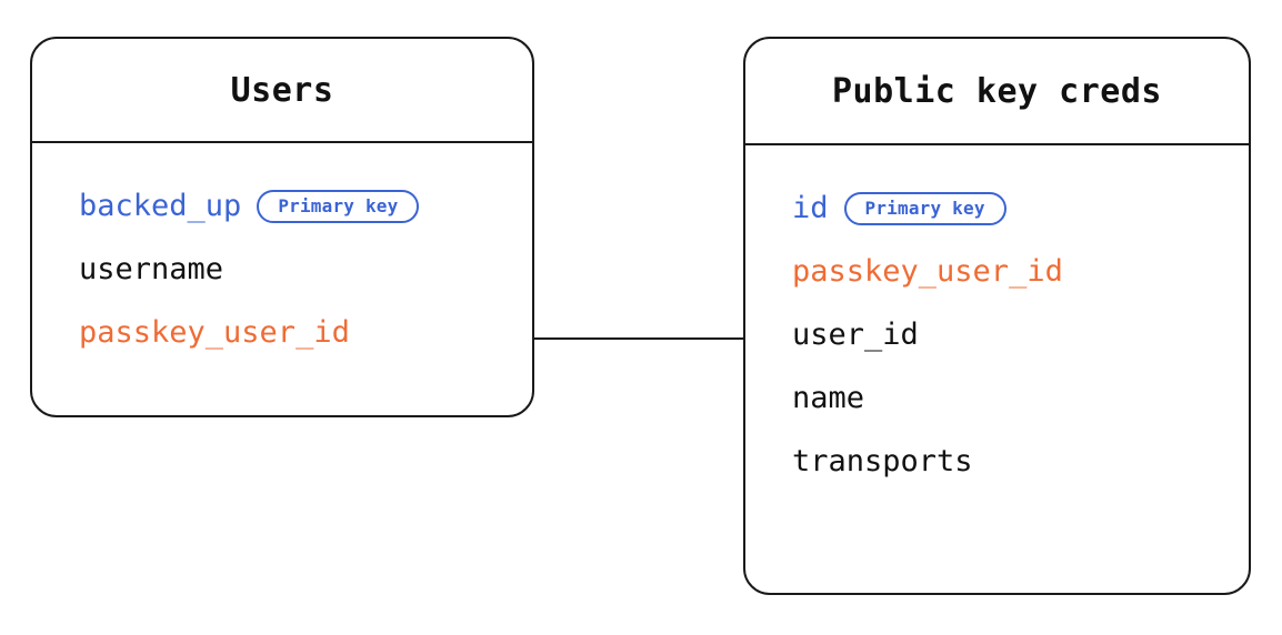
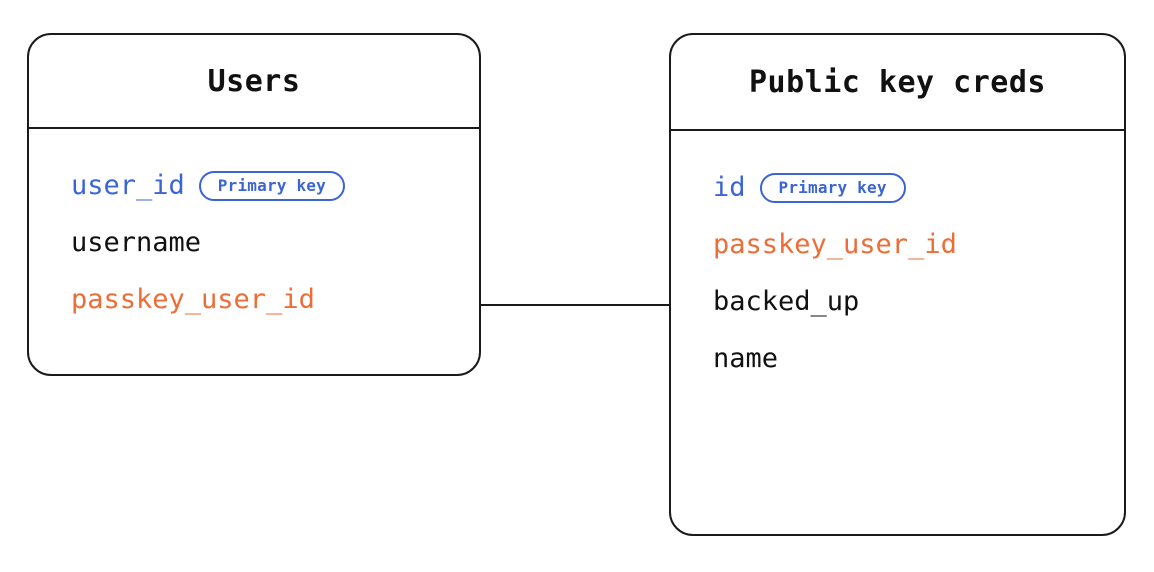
  Users
- backed_up
+ user_id
  Primary key
  username
  passkey_user_id
  Public key creds
  id
  Primary key
  passkey_user_id
- user_id
+ backed_up
  name
- transports
